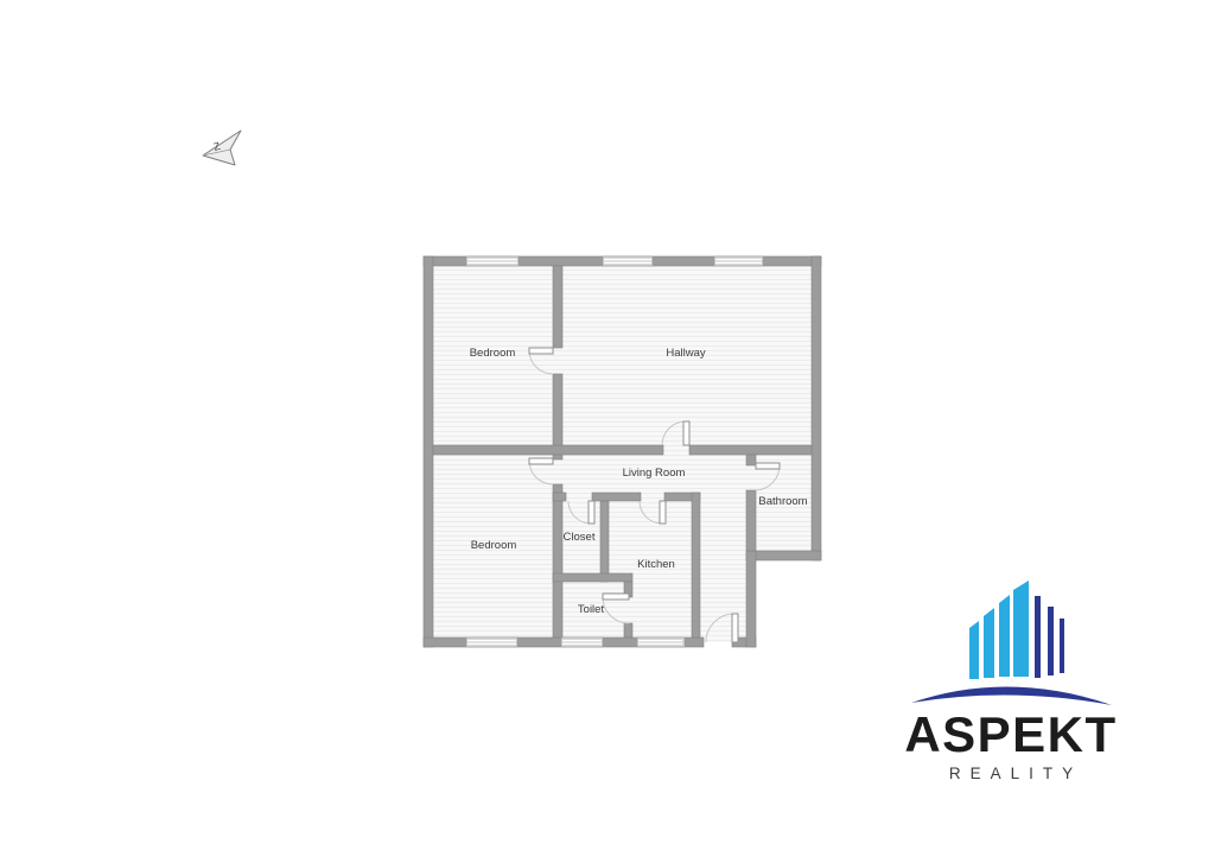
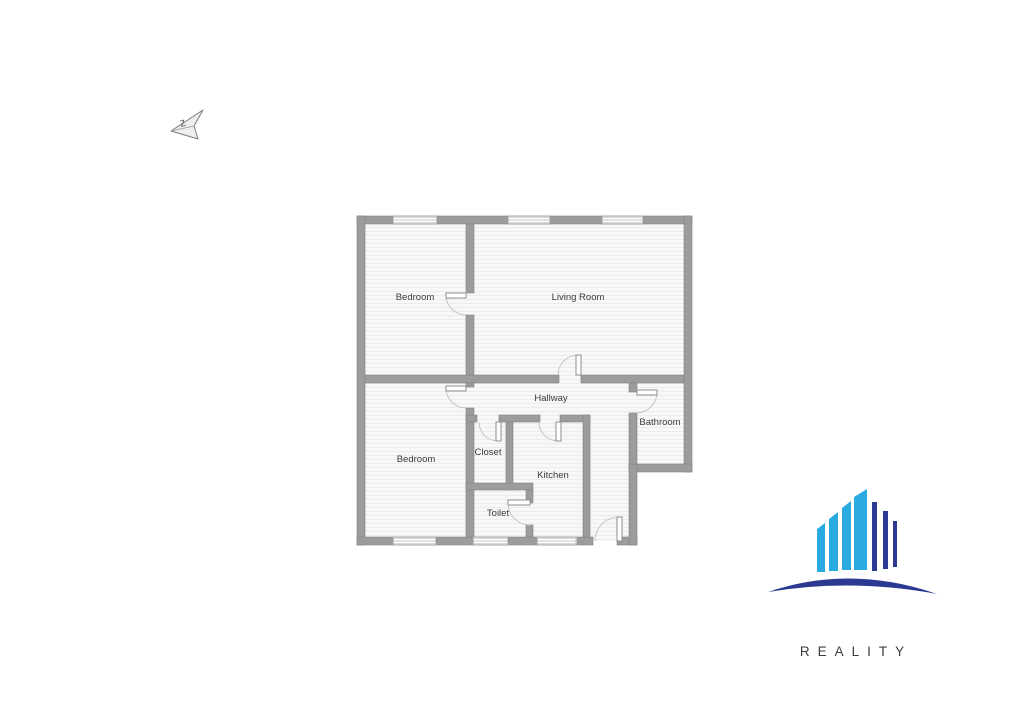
  Bedroom
- Hallway
+ Living Room
  Bedroom
- Living Room
+ Hallway
  Closet
  Kitchen
  Bathroom
  Toilet
- ASPEKT
  REALITY
